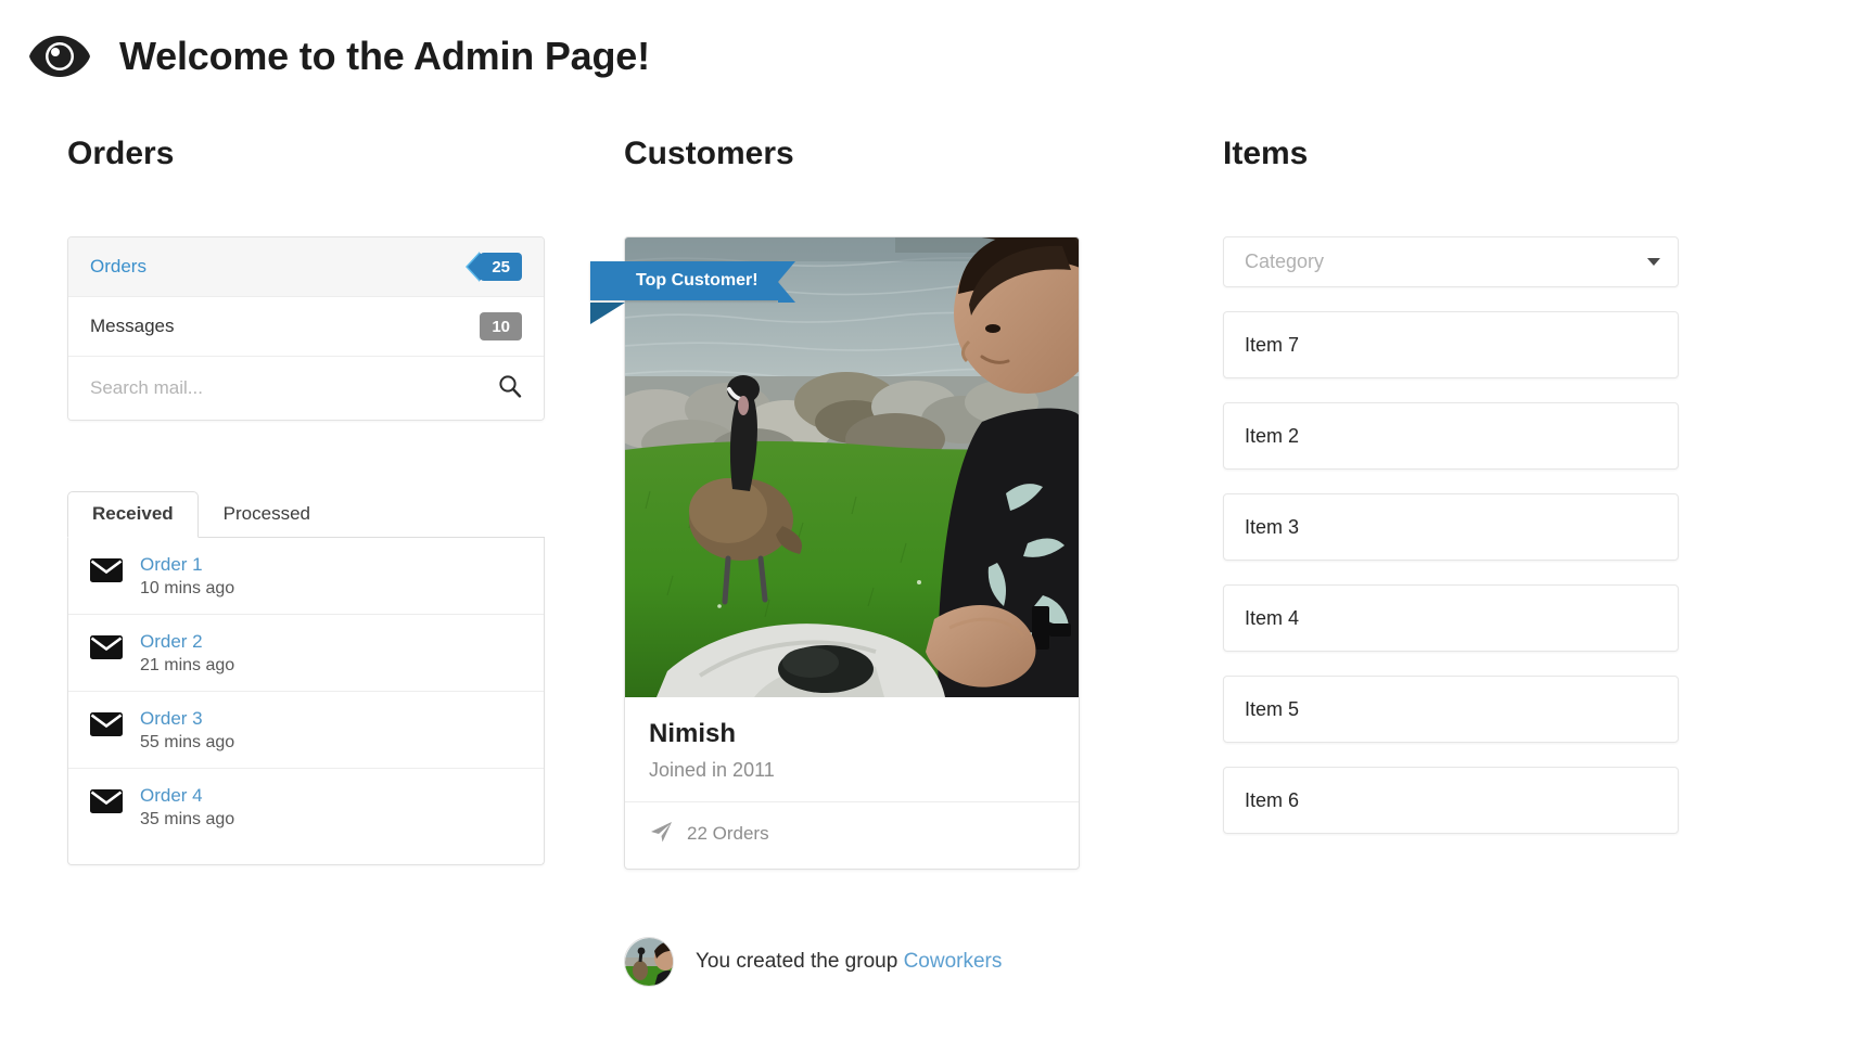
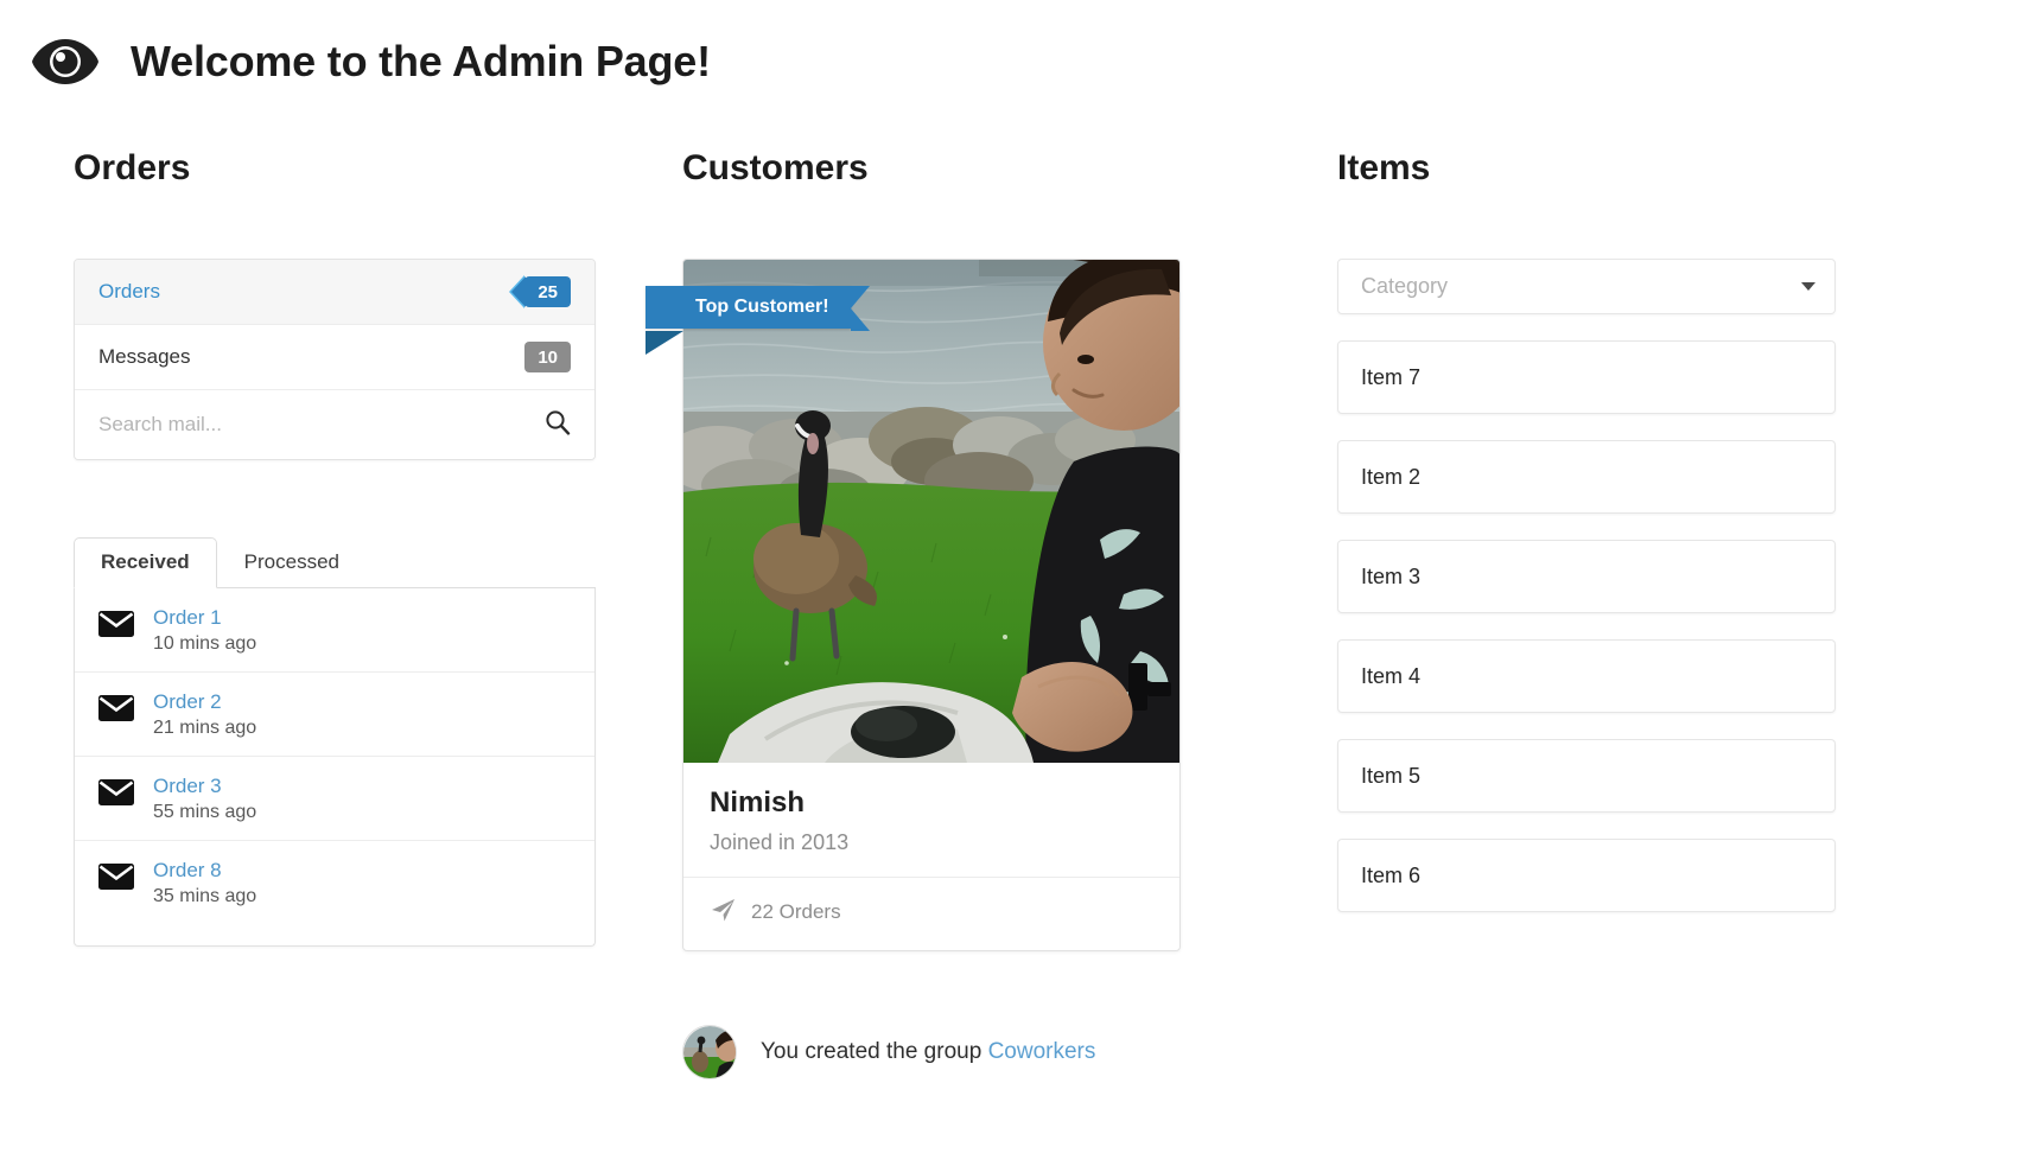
  Welcome to the Admin Page!
  Orders
  Orders
  25
  Messages
  10
  Search mail...
  Received
  Processed
  Order 1
  10 mins ago
  Order 2
  21 mins ago
  Order 3
  55 mins ago
- Order 4
+ Order 8
  35 mins ago
  Customers
  Top Customer!
  Nimish
- Joined in 2011
+ Joined in 2013
  22 Orders
  You created the group Coworkers
  Items
  Category
  Item 7
  Item 2
  Item 3
  Item 4
  Item 5
  Item 6
